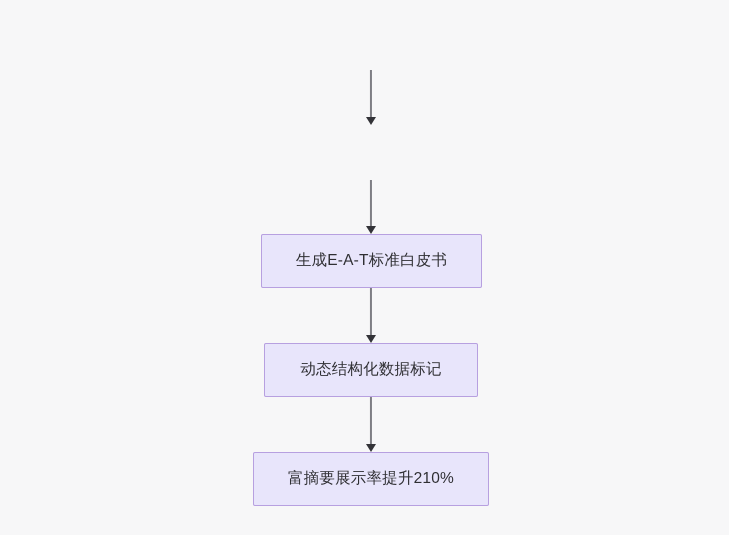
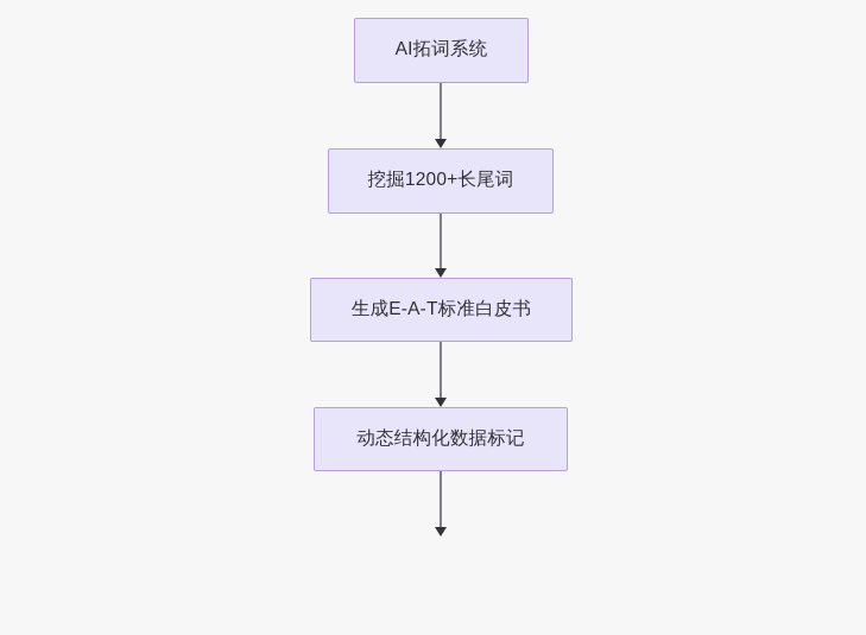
+ AI拓词系统
+ 挖掘1200+长尾词
  生成E-A-T标准白皮书
  动态结构化数据标记
- 富摘要展示率提升210%
